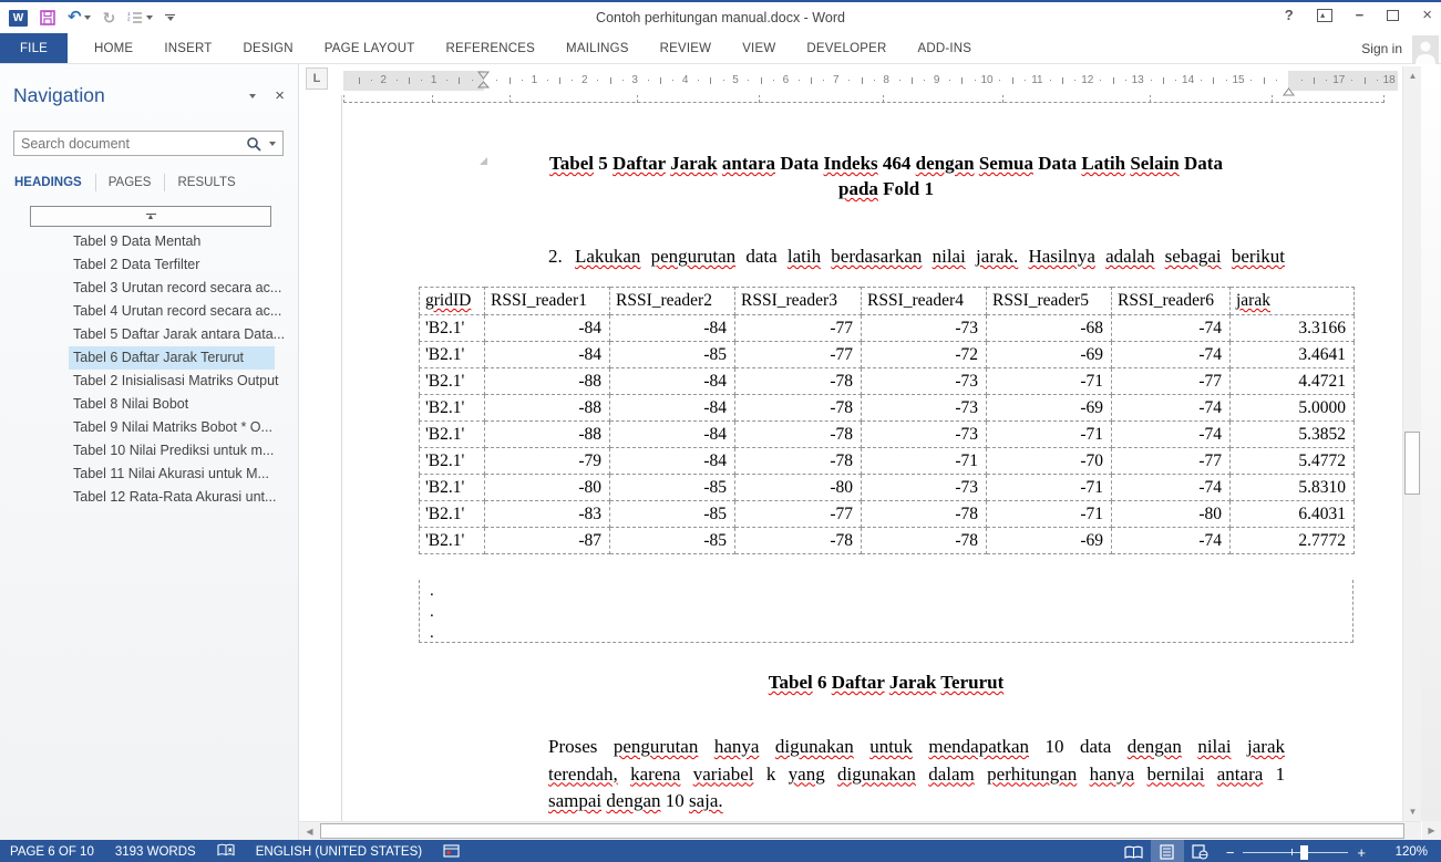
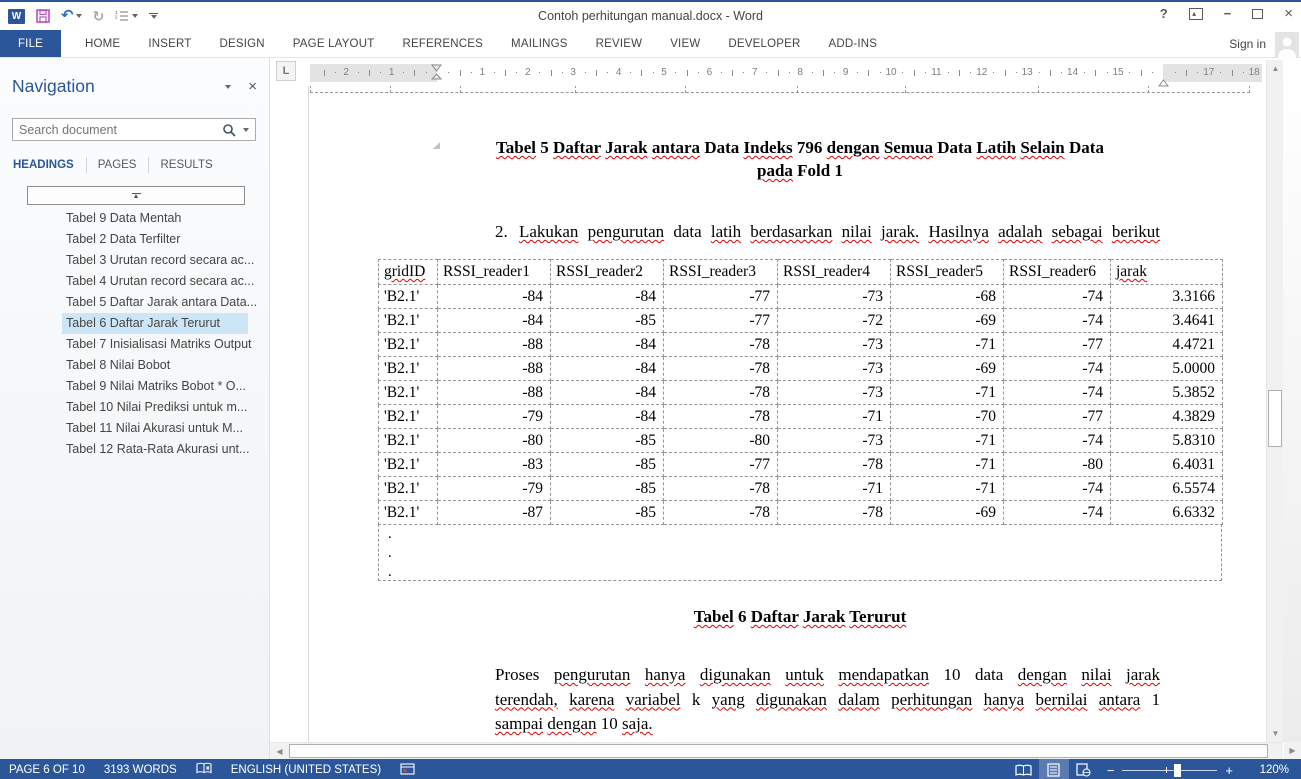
  W
  ↶
  ↻
  Contoh perhitungan manual.docx - Word
  ?
  −
  ×
  FILE
  HOME
  INSERT
  DESIGN
  PAGE LAYOUT
  REFERENCES
  MAILINGS
  REVIEW
  VIEW
  DEVELOPER
  ADD-INS
  Sign in
  Navigation
  ×
  Search document
  HEADINGS
  PAGES
  RESULTS
  Tabel 9 Data Mentah
  Tabel 2 Data Terfilter
  Tabel 3 Urutan record secara ac...
  Tabel 4 Urutan record secara ac...
  Tabel 5 Daftar Jarak antara Data...
  Tabel 6 Daftar Jarak Terurut
- Tabel 2 Inisialisasi Matriks Output
+ Tabel 7 Inisialisasi Matriks Output
  Tabel 8 Nilai Bobot
  Tabel 9 Nilai Matriks Bobot * O...
  Tabel 10 Nilai Prediksi untuk m...
  Tabel 11 Nilai Akurasi untuk M...
  Tabel 12 Rata-Rata Akurasi unt...
  L
  2
  1
  1
  2
  3
  4
  5
  6
  7
  8
  9
  10
  11
  12
  13
  14
  15
  17
  18
- Tabel 5 Daftar Jarak antara Data Indeks 464 dengan Semua Data Latih Selain Data
+ Tabel 5 Daftar Jarak antara Data Indeks 796 dengan Semua Data Latih Selain Data
  pada Fold 1
  2. Lakukan pengurutan data latih berdasarkan nilai jarak. Hasilnya adalah sebagai berikut
  gridID	RSSI_reader1	RSSI_reader2	RSSI_reader3	RSSI_reader4	RSSI_reader5	RSSI_reader6	jarak
  'B2.1'	-84	-84	-77	-73	-68	-74	3.3166
  'B2.1'	-84	-85	-77	-72	-69	-74	3.4641
  'B2.1'	-88	-84	-78	-73	-71	-77	4.4721
  'B2.1'	-88	-84	-78	-73	-69	-74	5.0000
  'B2.1'	-88	-84	-78	-73	-71	-74	5.3852
- 'B2.1'	-79	-84	-78	-71	-70	-77	5.4772
+ 'B2.1'	-79	-84	-78	-71	-70	-77	4.3829
  'B2.1'	-80	-85	-80	-73	-71	-74	5.8310
  'B2.1'	-83	-85	-77	-78	-71	-80	6.4031
+ 'B2.1'	-79	-85	-78	-71	-71	-74	6.5574
- 'B2.1'	-87	-85	-78	-78	-69	-74	2.7772
+ 'B2.1'	-87	-85	-78	-78	-69	-74	6.6332
  .
  .
  .
  Tabel 6 Daftar Jarak Terurut
  Proses pengurutan hanya digunakan untuk mendapatkan 10 data dengan nilai jarak
  terendah, karena variabel k yang digunakan dalam perhitungan hanya bernilai antara 1
  sampai dengan 10 saja.
  ▲
  ▼
  ◀
  ▶
  PAGE 6 OF 10
  3193 WORDS
  ENGLISH (UNITED STATES)
  −
  +
  120%
